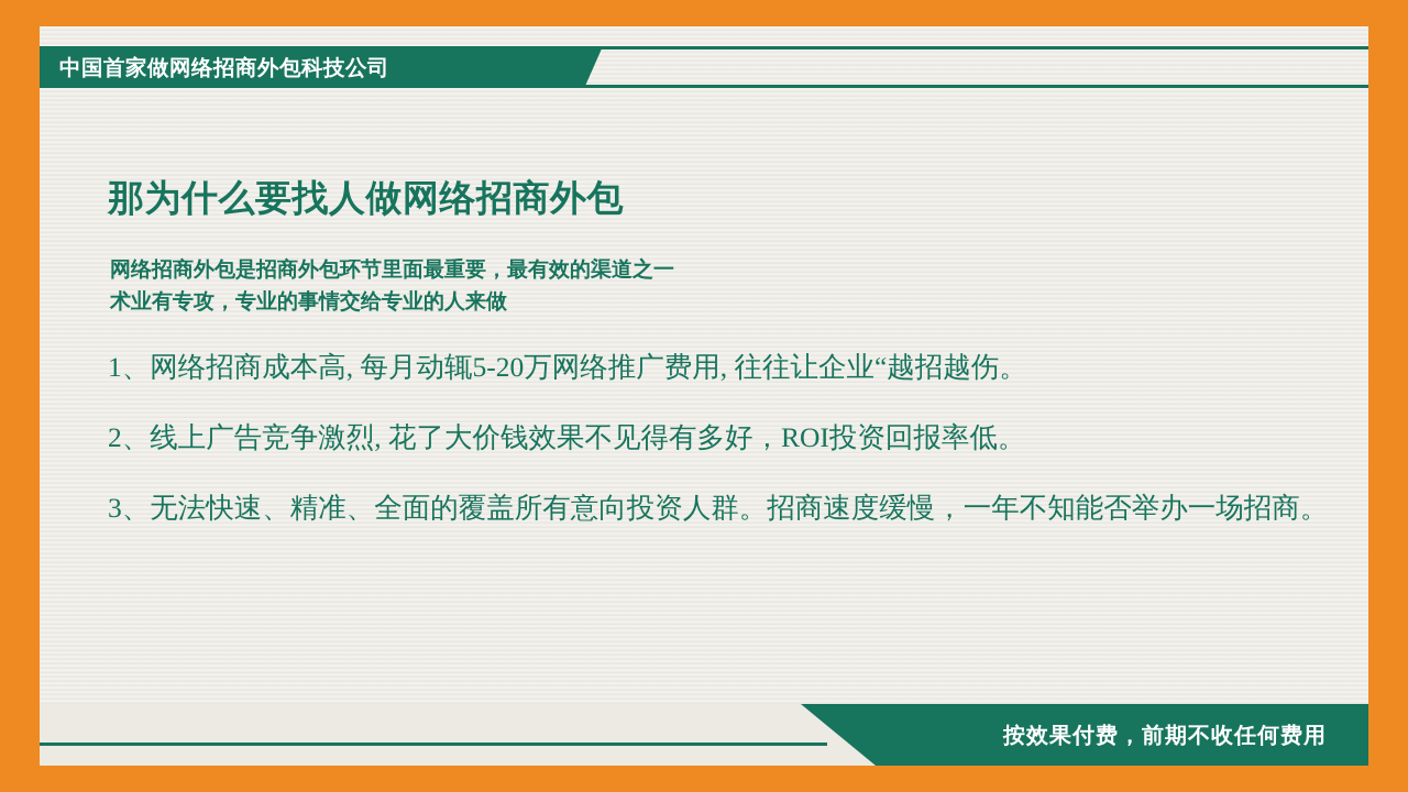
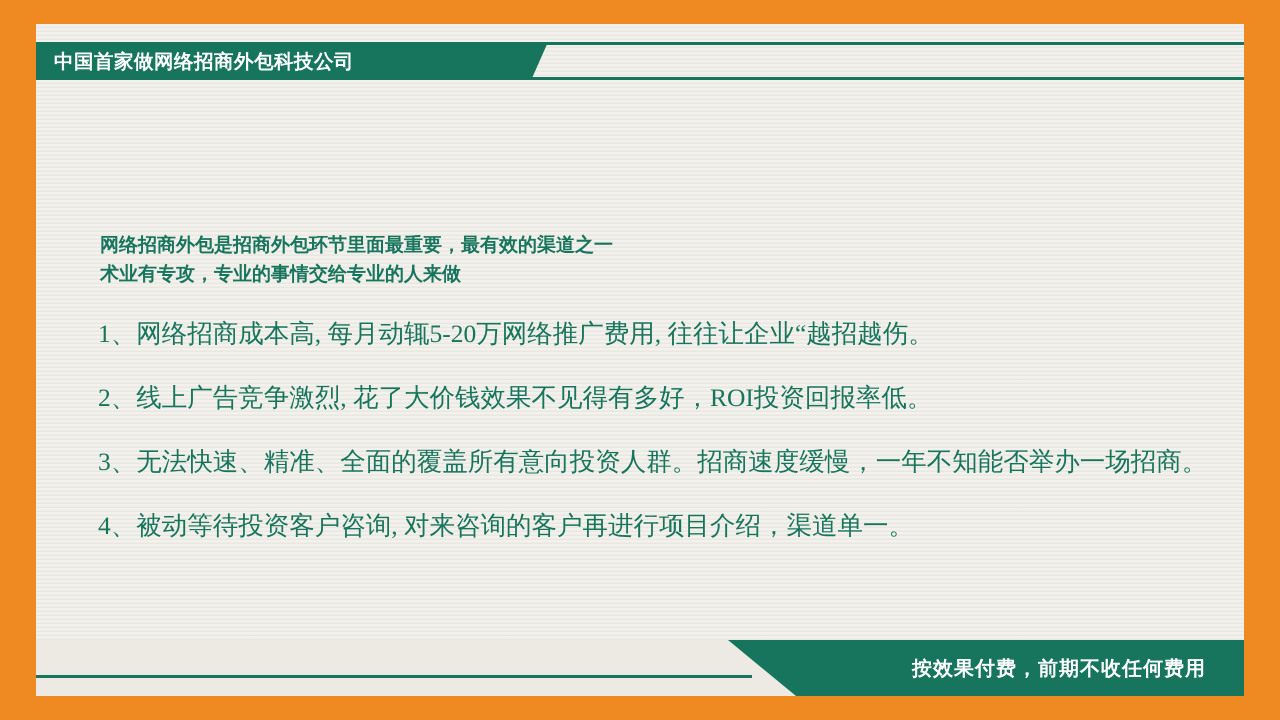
  中国首家做网络招商外包科技公司
- 那为什么要找人做网络招商外包
  网络招商外包是招商外包环节里面最重要，最有效的渠道之一
  术业有专攻，专业的事情交给专业的人来做
  1、网络招商成本高, 每月动辄5-20万网络推广费用, 往往让企业“越招越伤。
  2、线上广告竞争激烈, 花了大价钱效果不见得有多好，ROI投资回报率低。
  3、无法快速、精准、全面的覆盖所有意向投资人群。招商速度缓慢，一年不知能否举办一场招商。
+ 4、被动等待投资客户咨询, 对来咨询的客户再进行项目介绍，渠道单一。
  按效果付费，前期不收任何费用
